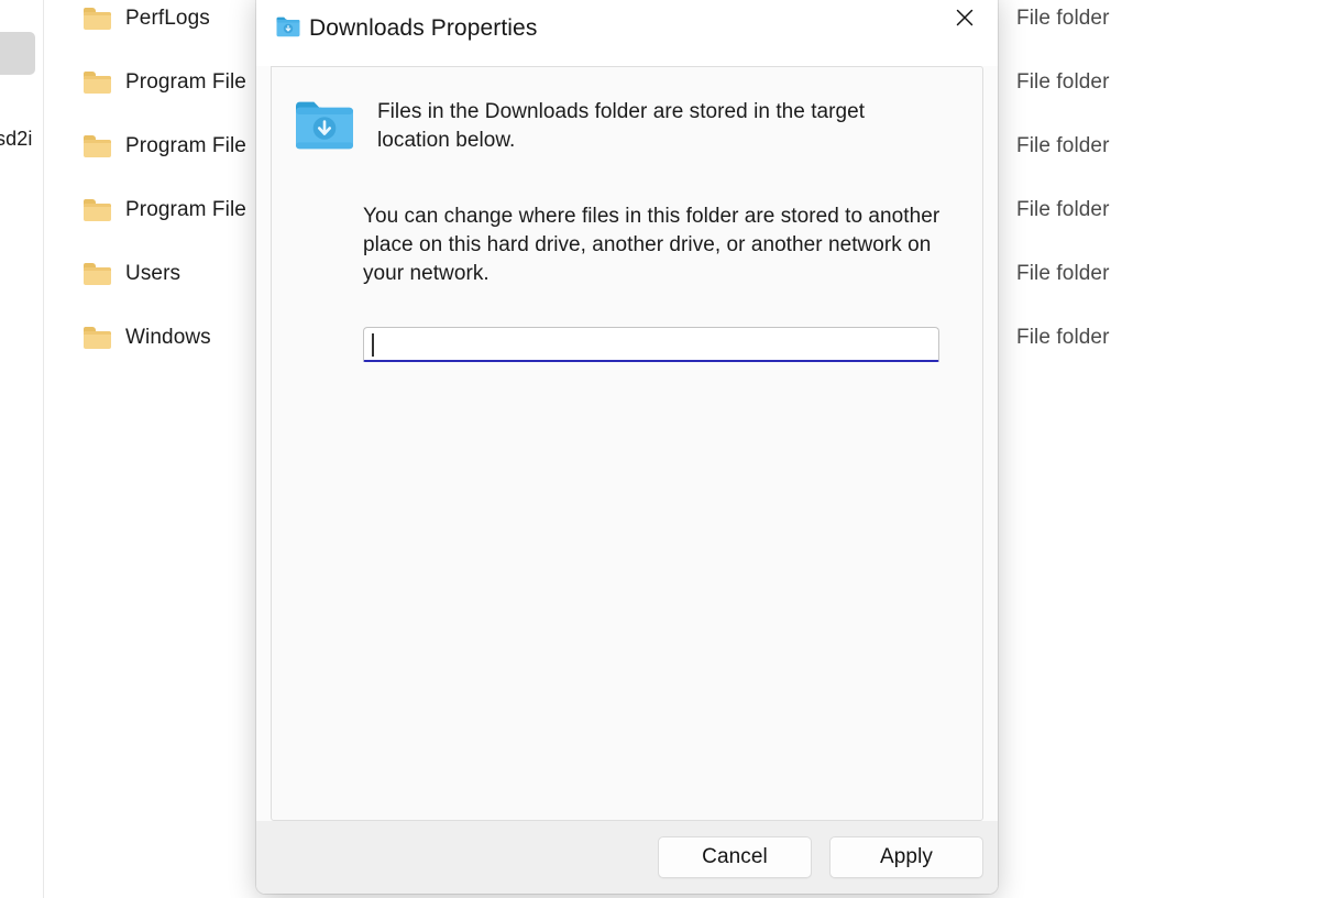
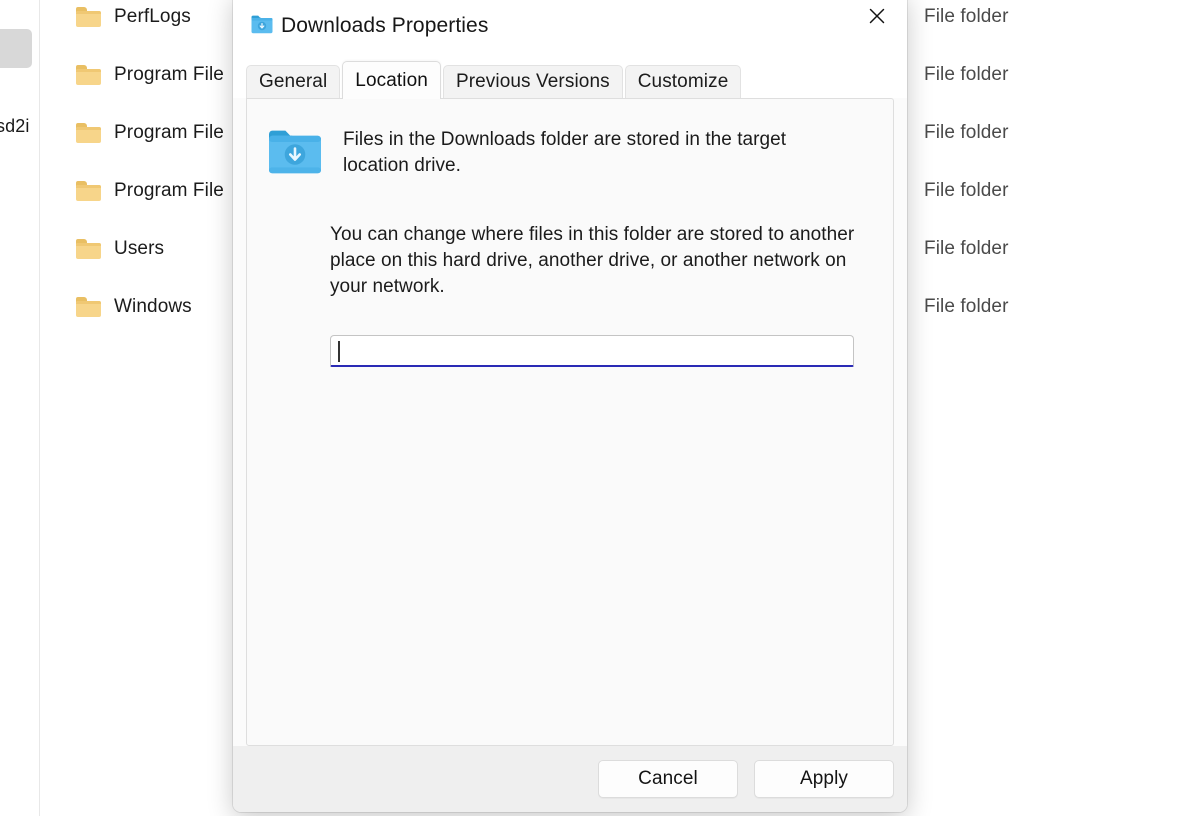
  sd2i
  PerfLogs
  File folder
  Program File
  File folder
  Program File
  File folder
  Program File
  File folder
  Users
  File folder
  Windows
  File folder
  Downloads Properties
+ General
+ Location
+ Previous Versions
+ Customize
- Files in the Downloads folder are stored in the target location below.
+ Files in the Downloads folder are stored in the target location drive.
  You can change where files in this folder are stored to another place on this hard drive, another drive, or another network on your network.
  Cancel
  Apply
